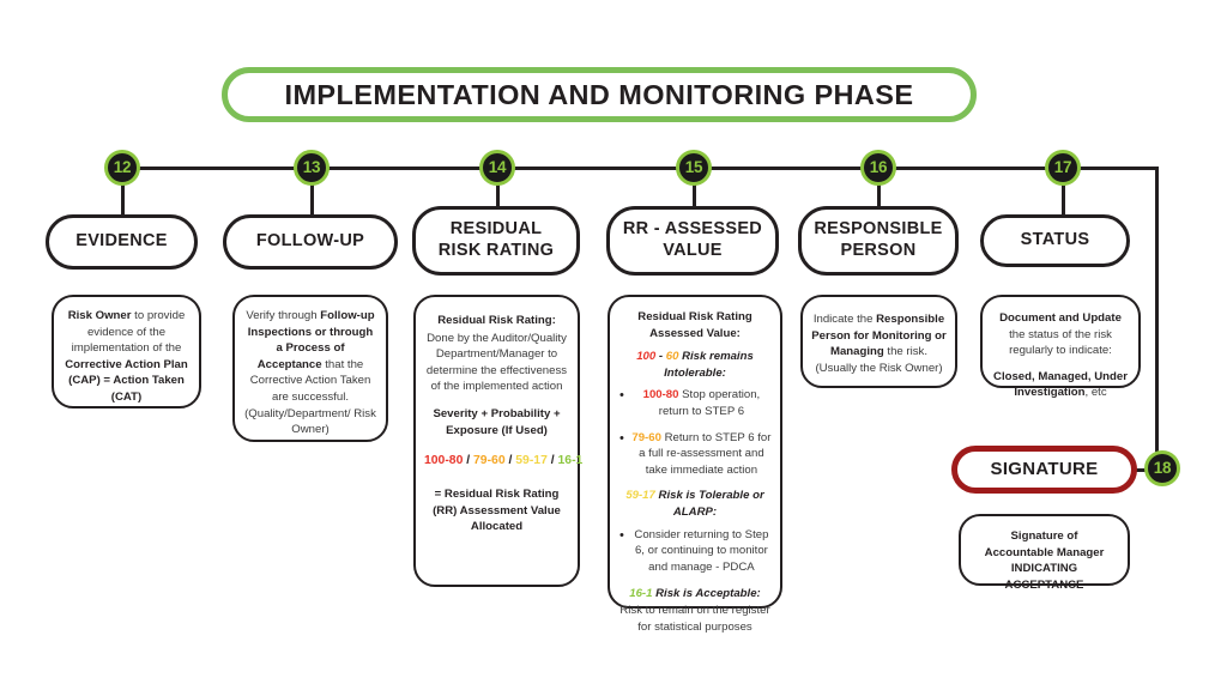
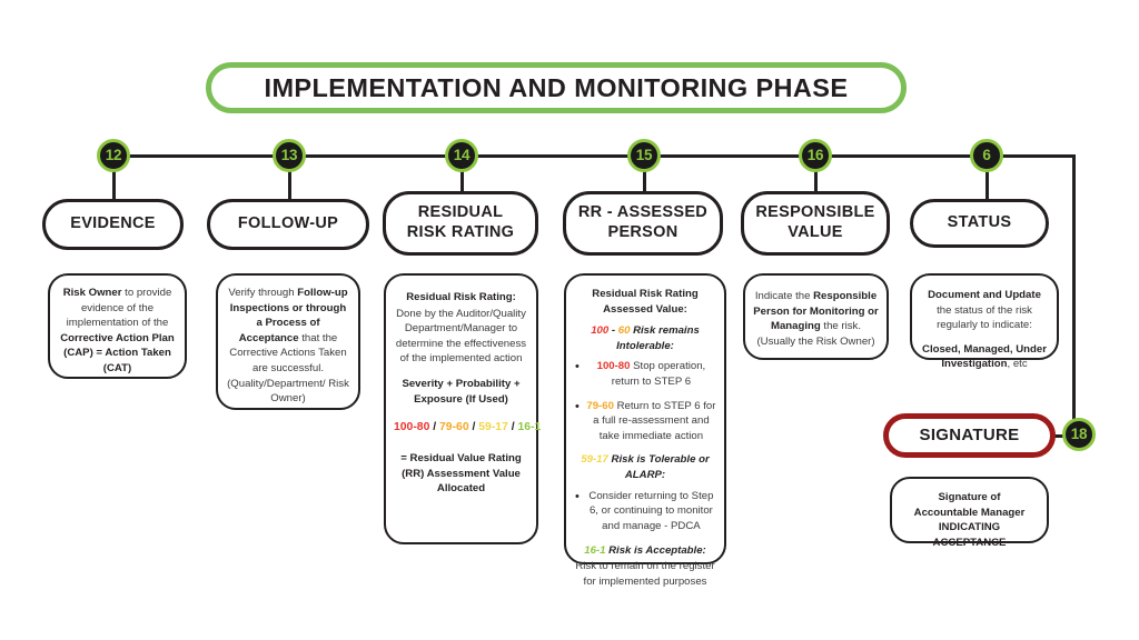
  IMPLEMENTATION AND MONITORING PHASE
  12
  13
  14
  15
  16
- 17
+ 6
  18
  EVIDENCE
  FOLLOW-UP
  RESIDUAL
  RISK RATING
  RR - ASSESSED
- VALUE
+ PERSON
  RESPONSIBLE
- PERSON
+ VALUE
  STATUS
  SIGNATURE
  Risk Owner to provide evidence of the implementation of the Corrective Action Plan (CAP) = Action Taken (CAT)
- Verify through Follow-up Inspections or through a Process of Acceptance that the Corrective Action Taken are successful. (Quality/Department/ Risk Owner)
+ Verify through Follow-up Inspections or through a Process of Acceptance that the Corrective Actions Taken are successful. (Quality/Department/ Risk Owner)
  Residual Risk Rating:
  Done by the Auditor/Quality Department/Manager to determine the effectiveness of the implemented action
  Severity + Probability + Exposure (If Used)
  100-80 / 79-60 / 59-17 / 16-1
- = Residual Risk Rating (RR) Assessment Value Allocated
+ = Residual Value Rating (RR) Assessment Value Allocated
  Residual Risk Rating Assessed Value:
  100 - 60 Risk remains Intolerable:
  •
  100-80 Stop operation, return to STEP 6
  •
  79-60 Return to STEP 6 for a full re-assessment and take immediate action
  59-17 Risk is Tolerable or ALARP:
  •
  Consider returning to Step 6, or continuing to monitor and manage - PDCA
  16-1 Risk is Acceptable:
- Risk to remain on the register for statistical purposes
+ Risk to remain on the register for implemented purposes
  Indicate the Responsible Person for Monitoring or Managing the risk. (Usually the Risk Owner)
  Document and Update the status of the risk regularly to indicate:
  Closed, Managed, Under Investigation, etc
  Signature of
  Accountable Manager
  INDICATING
  ACCEPTANCE
